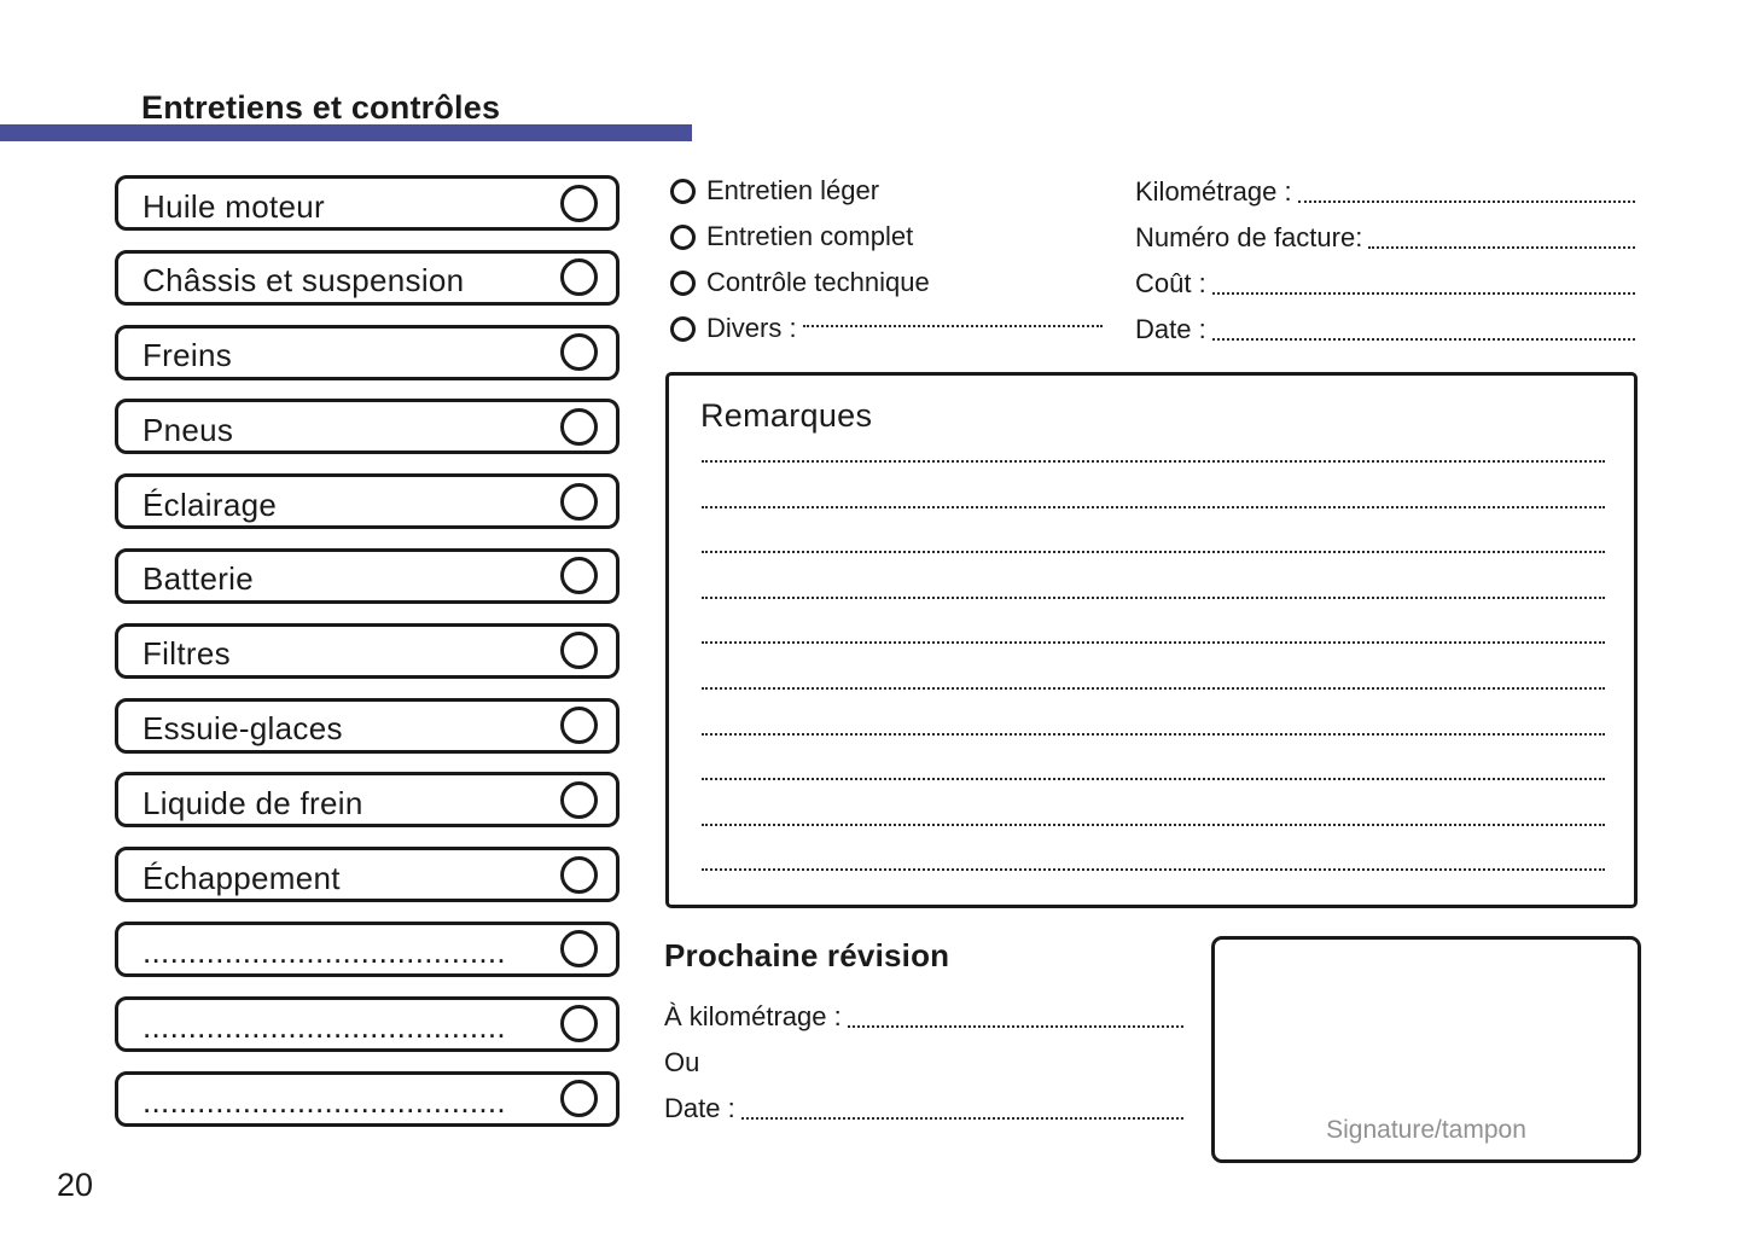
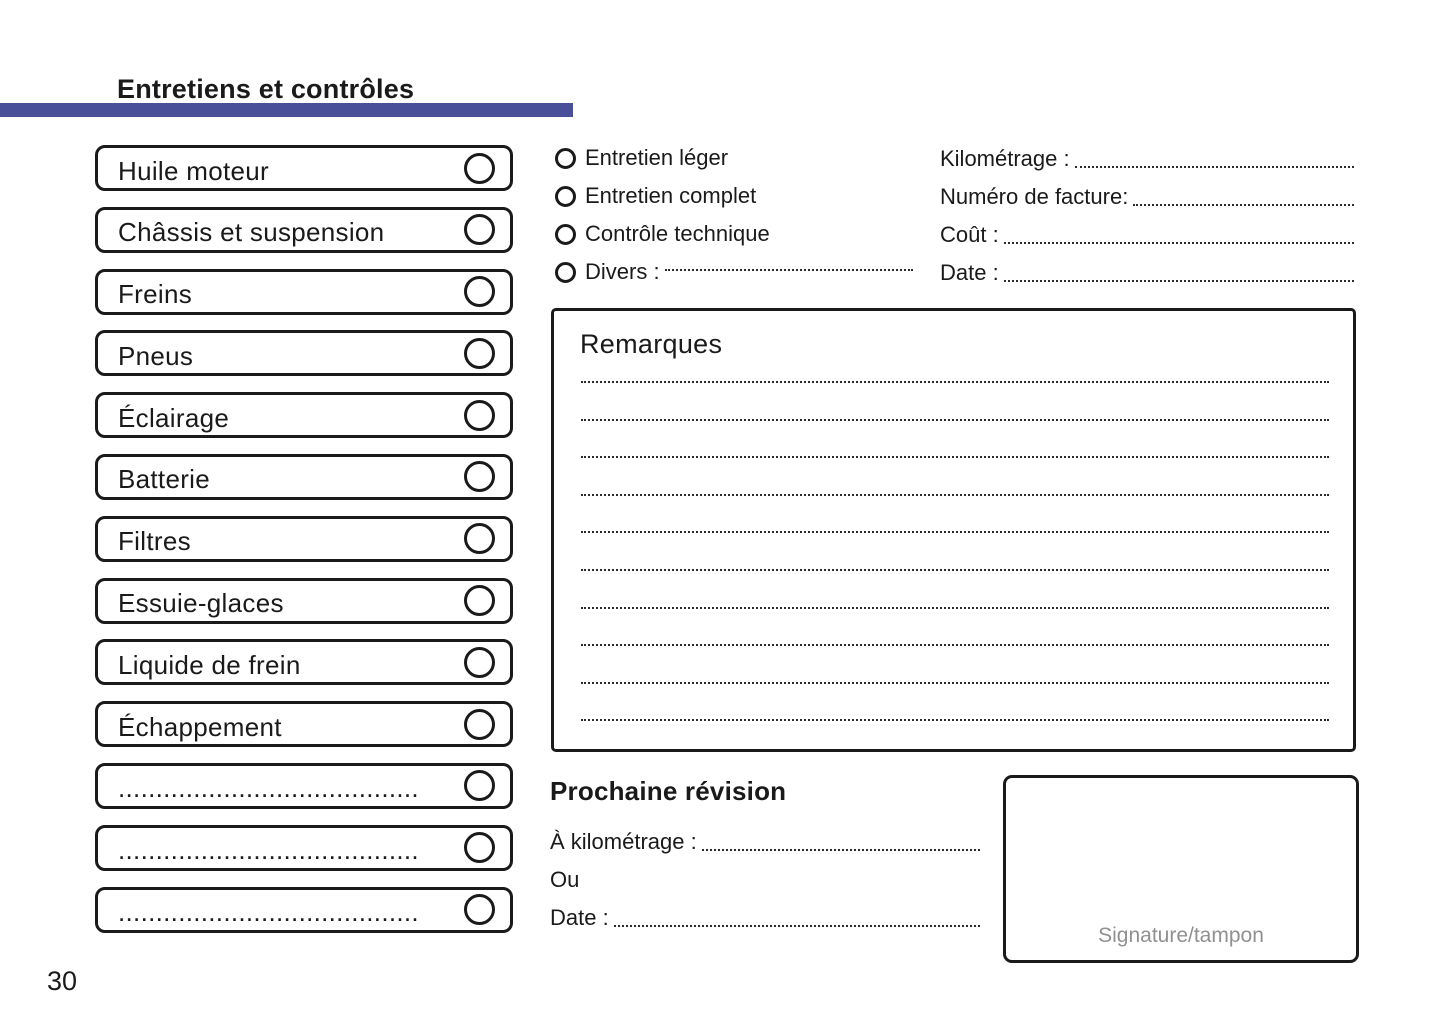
  Entretiens et contrôles
  Huile moteur
  Châssis et suspension
  Freins
  Pneus
  Éclairage
  Batterie
  Filtres
  Essuie-glaces
  Liquide de frein
  Échappement
  ........................................
  ........................................
  ........................................
  Entretien léger
  Entretien complet
  Contrôle technique
  Divers :
  Kilométrage :
  Numéro de facture:
  Coût :
  Date :
  Remarques
  Prochaine révision
  À kilométrage :
  Ou
  Date :
  Signature/tampon
- 20
+ 30
